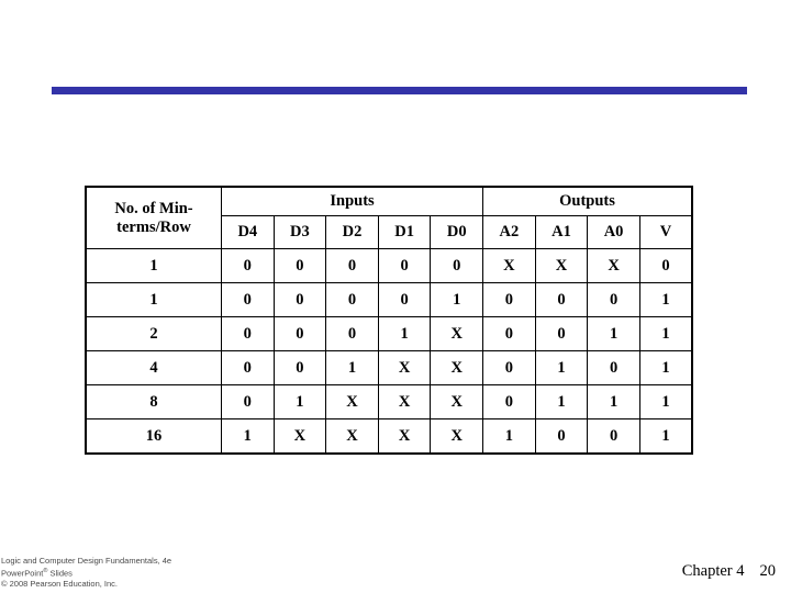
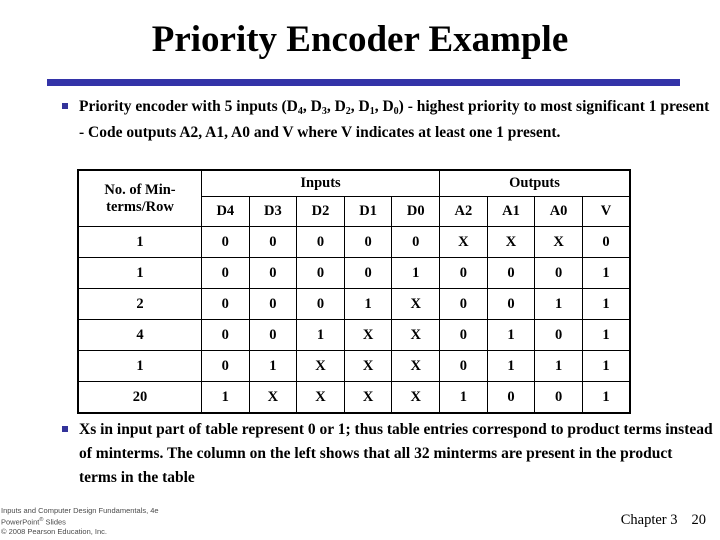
+ Priority Encoder Example
+ Priority encoder with 5 inputs (D4, D3, D2, D1, D0) - highest priority to most significant 1 present - Code outputs A2, A1, A0 and V where V indicates at least one 1 present.
  No. of Min- terms/Row	Inputs	Outputs
  D4	D3	D2	D1	D0	A2	A1	A0	V
  1	0	0	0	0	0	X	X	X	0
  1	0	0	0	0	1	0	0	0	1
  2	0	0	0	1	X	0	0	1	1
  4	0	0	1	X	X	0	1	0	1
- 8	0	1	X	X	X	0	1	1	1
+ 1	0	1	X	X	X	0	1	1	1
- 16	1	X	X	X	X	1	0	0	1
+ 20	1	X	X	X	X	1	0	0	1
+ Xs in input part of table represent 0 or 1; thus table entries correspond to product terms instead of minterms. The column on the left shows that all 32 minterms are present in the product terms in the table
- Logic and Computer Design Fundamentals, 4e
+ Inputs and Computer Design Fundamentals, 4e
  PowerPoint Slides
  © 2008 Pearson Education, Inc.
- Chapter 4 20
+ Chapter 3 20
